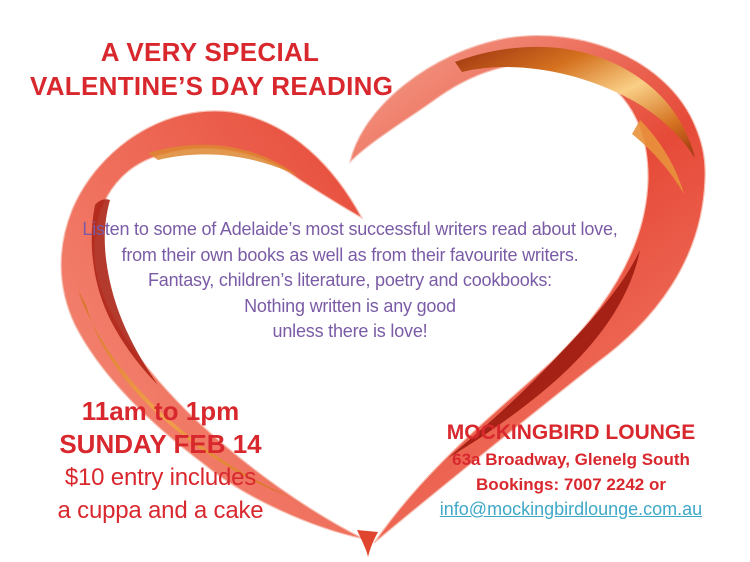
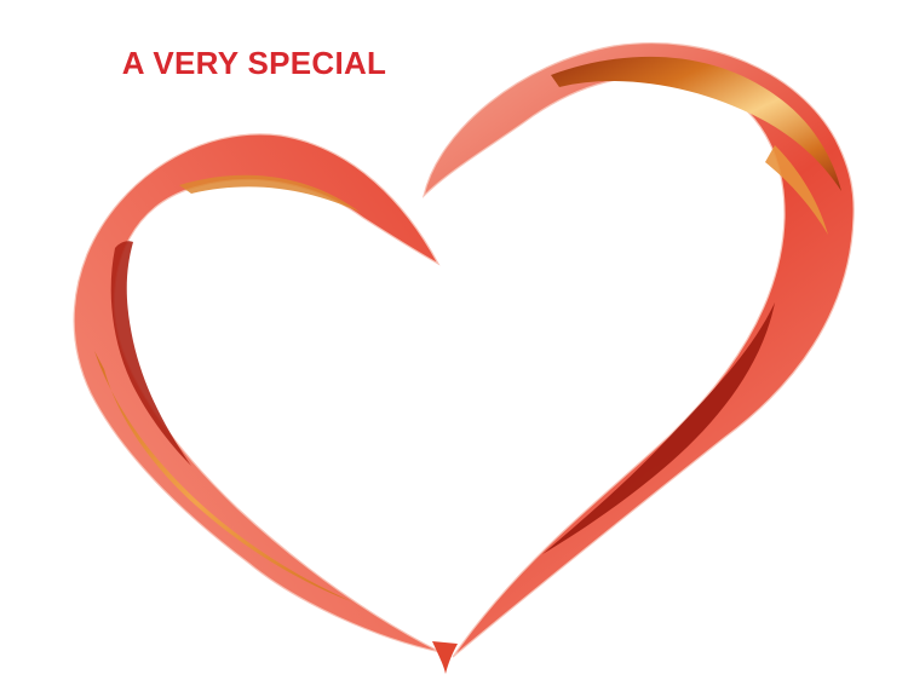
  A VERY SPECIAL
- VALENTINE’S DAY READING
- Listen to some of Adelaide’s most successful writers read about love,
- from their own books as well as from their favourite writers.
- Fantasy, children’s literature, poetry and cookbooks:
- Nothing written is any good
- unless there is love!
- 11am to 1pm
- SUNDAY FEB 14
- $10 entry includes
- a cuppa and a cake
- MOCKINGBIRD LOUNGE
- 63a Broadway, Glenelg South
- Bookings: 7007 2242 or
- info@mockingbirdlounge.com.au
